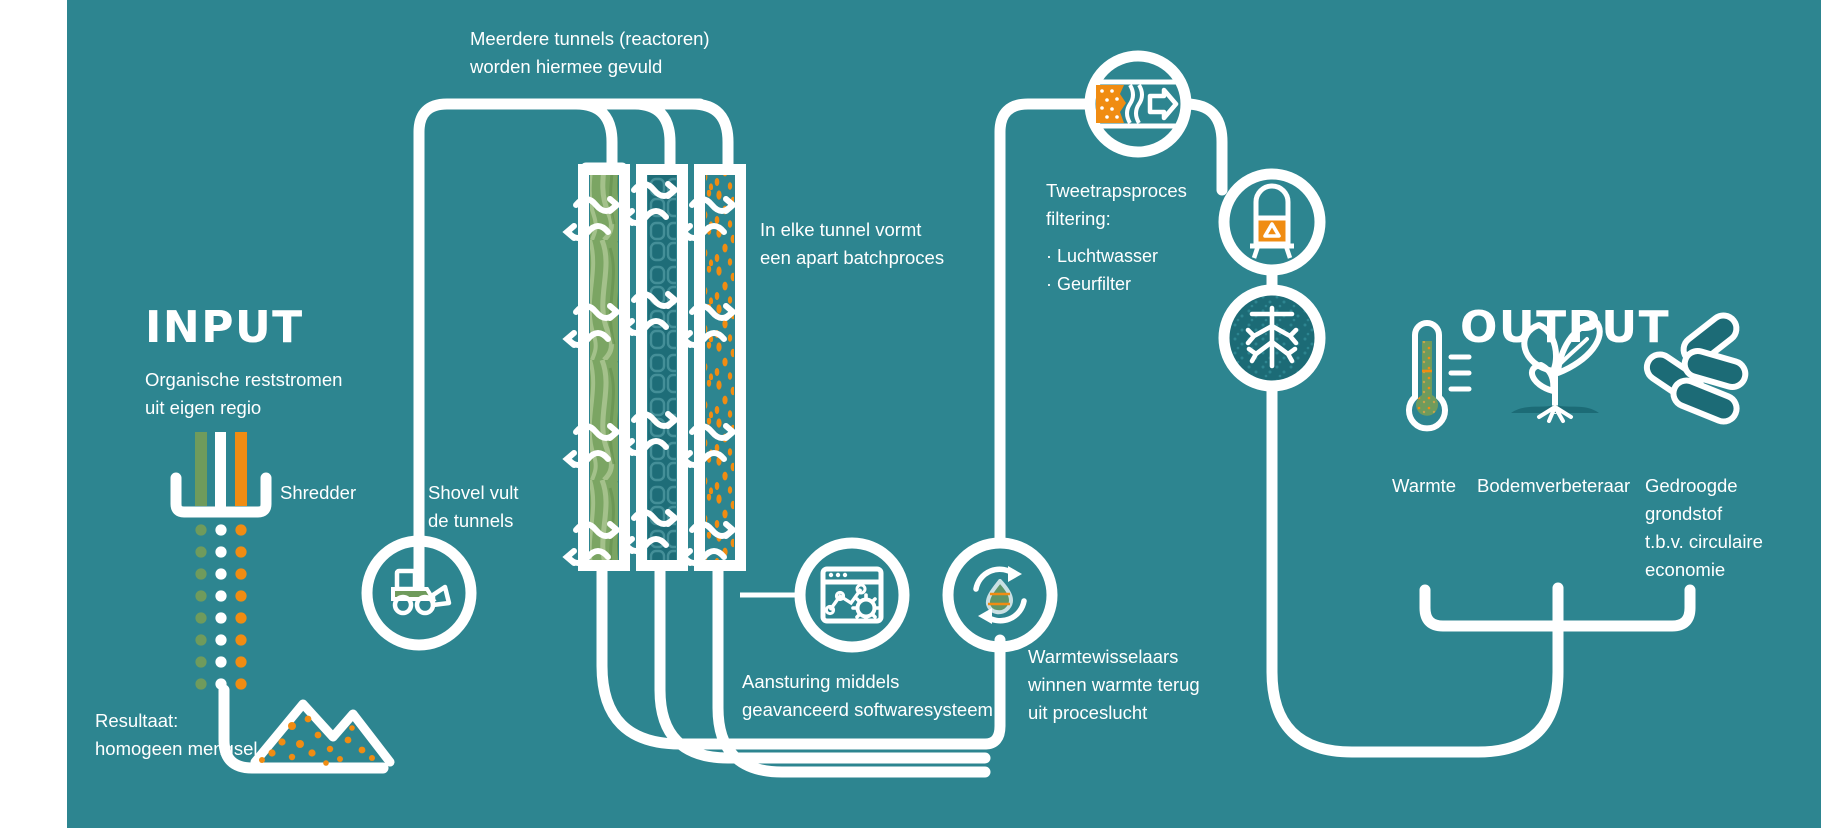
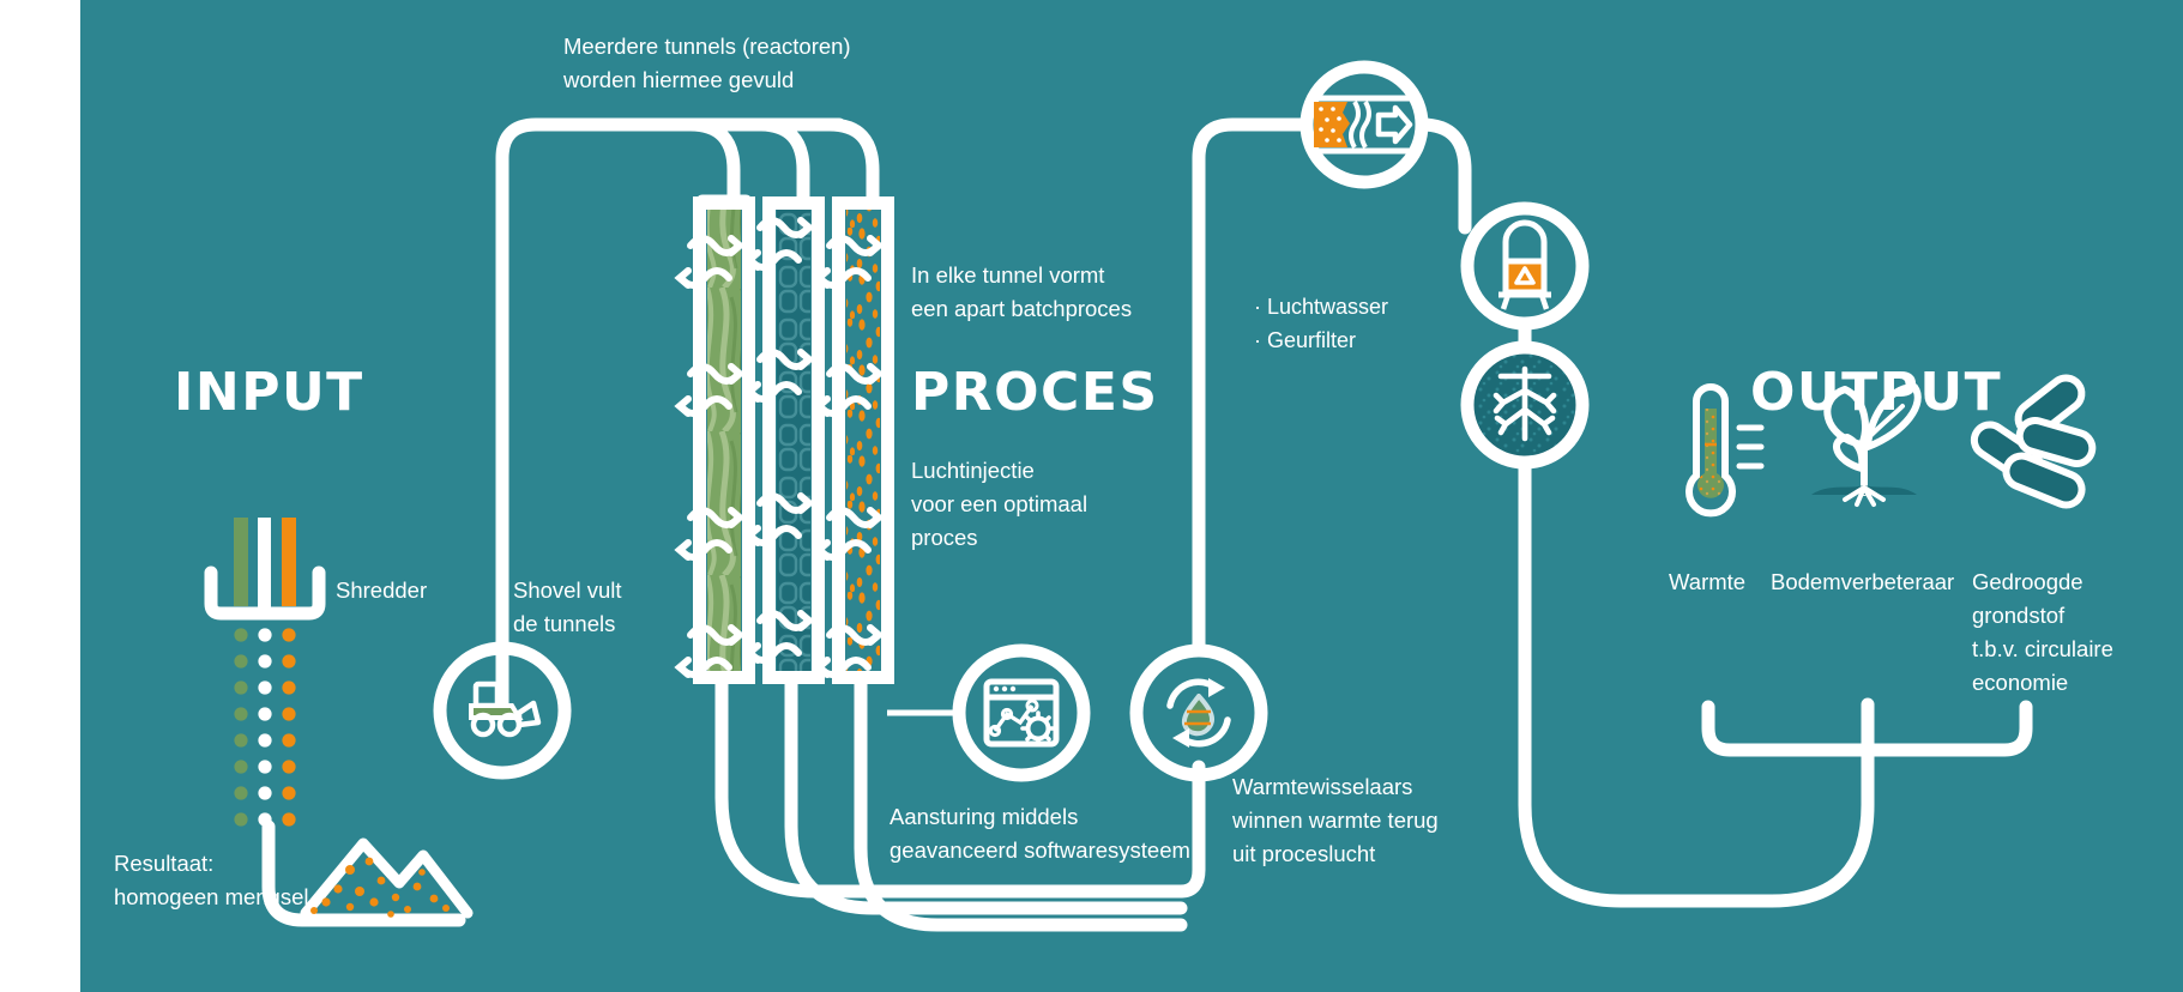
  INPUT
- Organische reststromen
- uit eigen regio
  Shredder
  Resultaat:
  homogeen mengsel
  Meerdere tunnels (reactoren)
  worden hiermee gevuld
  Shovel vult
  de tunnels
  In elke tunnel vormt
  een apart batchproces
+ PROCES
+ Luchtinjectie
+ voor een optimaal
+ proces
  Aansturing middels
  geavanceerd softwaresysteem
- Tweetrapsproces
- filtering:
  · Luchtwasser
  · Geurfilter
  Warmtewisselaars
  winnen warmte terug
  uit proceslucht
  OUTPUT
  Warmte
  Bodemverbeteraar
  Gedroogde
  grondstof
  t.b.v. circulaire
  economie
